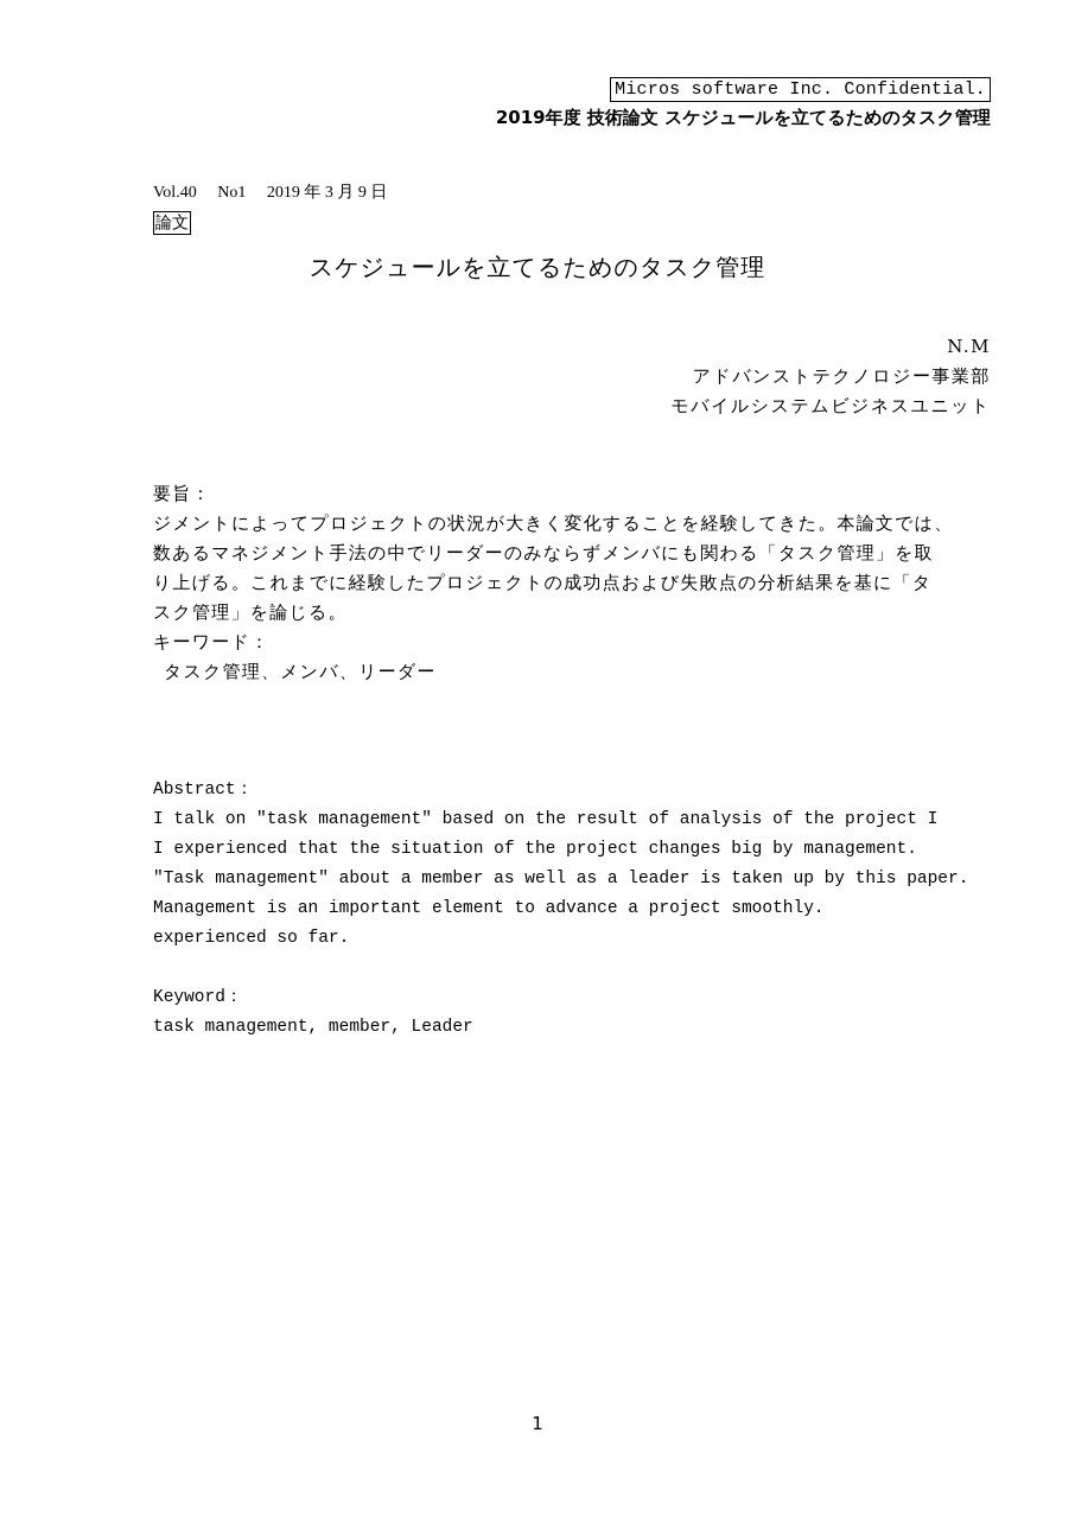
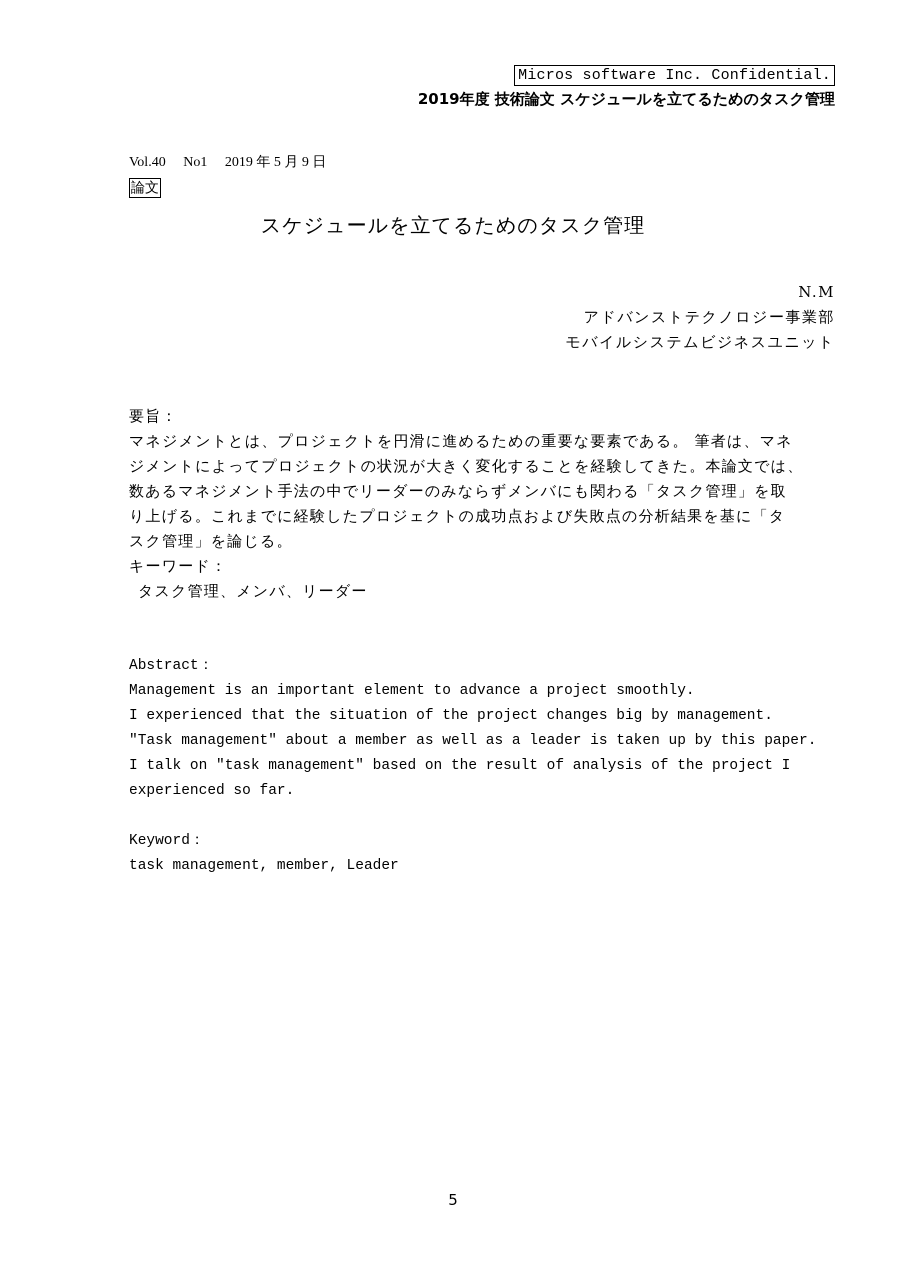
  Micros software Inc. Confidential.
  2019年度 技術論文 スケジュールを立てるためのタスク管理
- Vol.40 No1 2019 年 3 月 9 日
+ Vol.40 No1 2019 年 5 月 9 日
  論文
  スケジュールを立てるためのタスク管理
  N.M
  アドバンストテクノロジー事業部
  モバイルシステムビジネスユニット
  要旨：
+ マネジメントとは、プロジェクトを円滑に進めるための重要な要素である。 筆者は、マネ
  ジメントによってプロジェクトの状況が大きく変化することを経験してきた。本論文では、
  数あるマネジメント手法の中でリーダーのみならずメンバにも関わる「タスク管理」を取
  り上げる。これまでに経験したプロジェクトの成功点および失敗点の分析結果を基に「タ
  スク管理」を論じる。
  キーワード：
  タスク管理、メンバ、リーダー
  Abstract：
- I talk on ″task management″ based on the result of analysis of the project I
+ Management is an important element to advance a project smoothly.
  I experienced that the situation of the project changes big by management.
  ″Task management″ about a member as well as a leader is taken up by this paper.
- Management is an important element to advance a project smoothly.
+ I talk on ″task management″ based on the result of analysis of the project I
  experienced so far.
  Keyword：
  task management, member, Leader
- 1
+ 5
